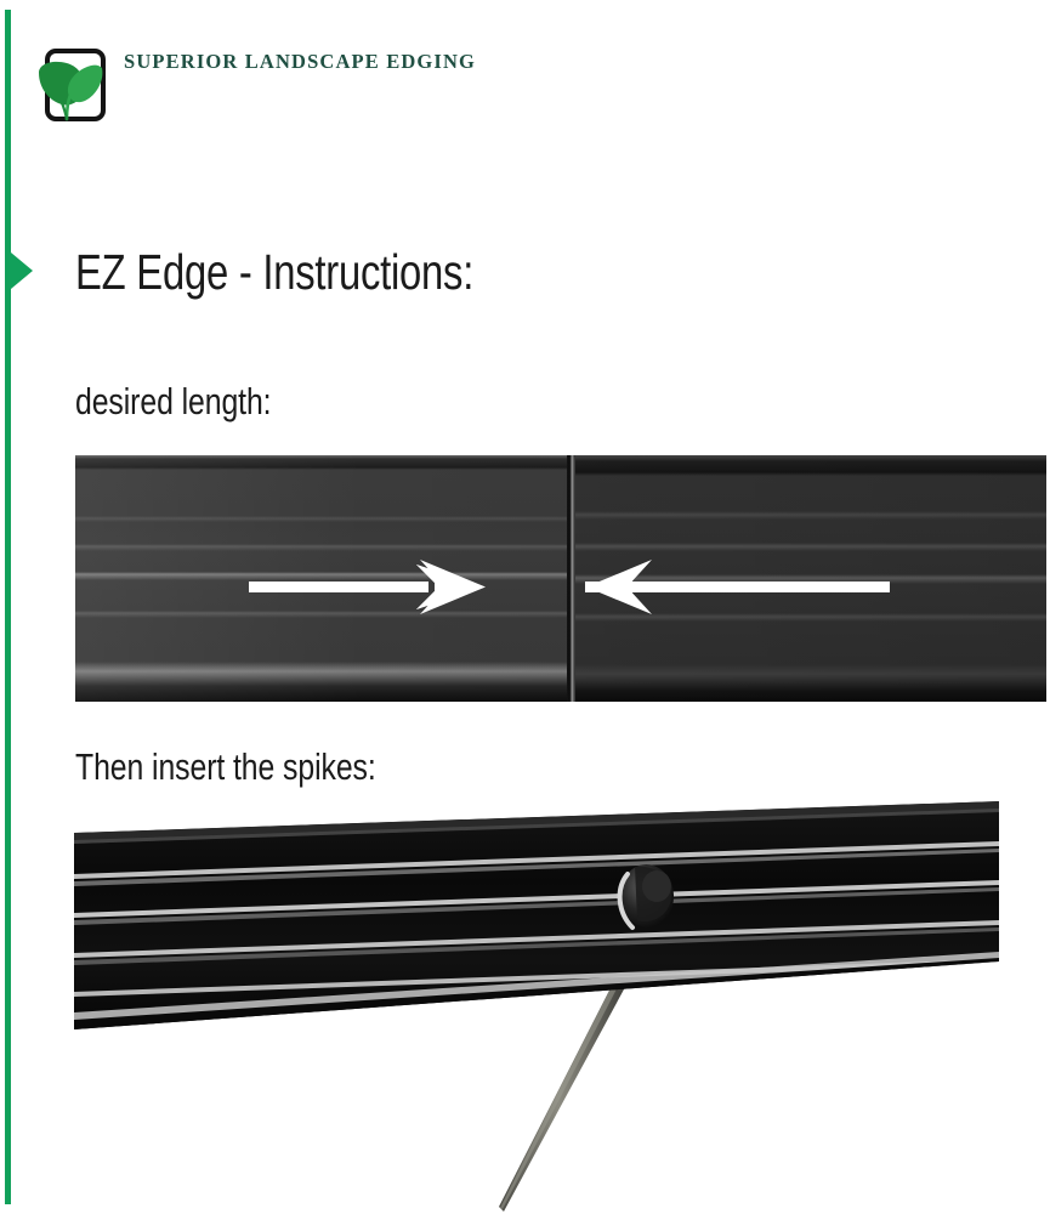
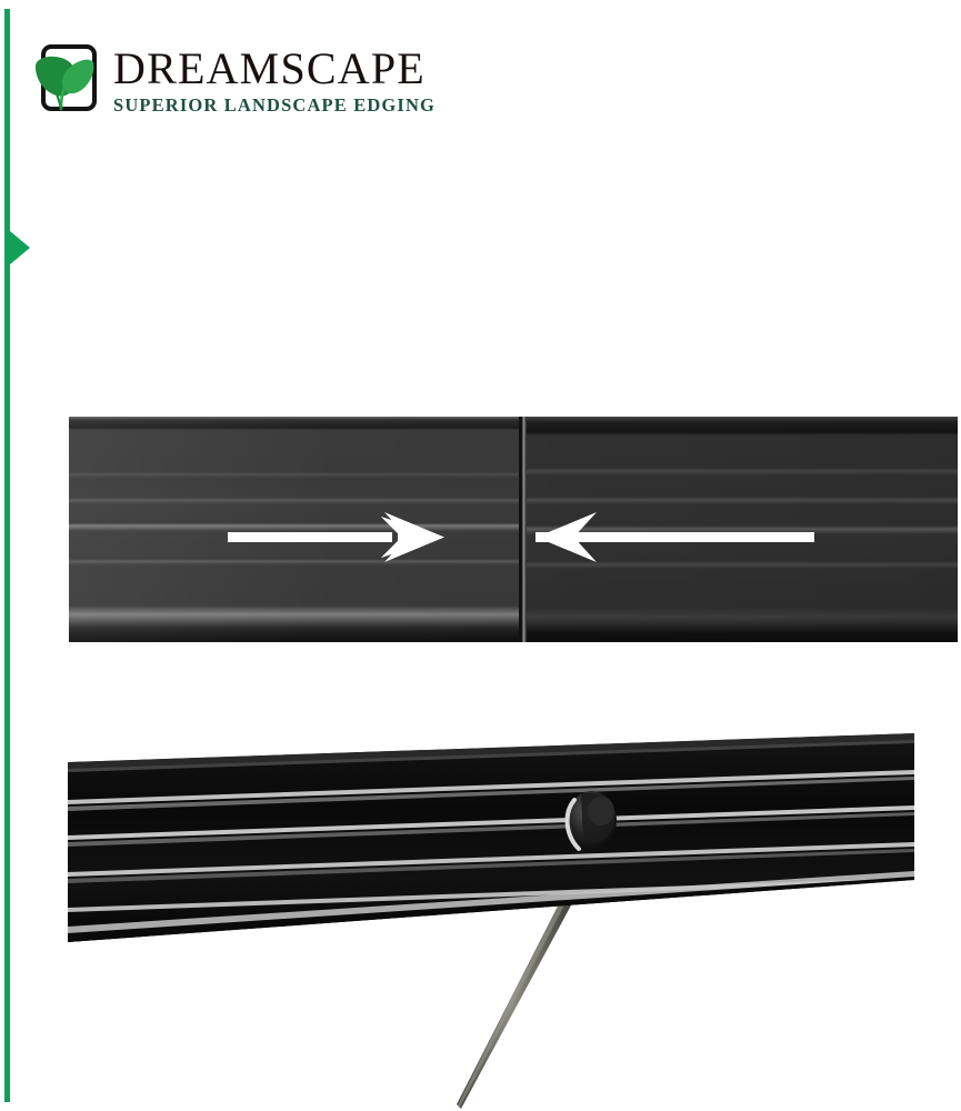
+ DREAMSCAPE
  SUPERIOR LANDSCAPE EDGING
- EZ Edge - Instructions:
- desired length:
- Then insert the spikes:
